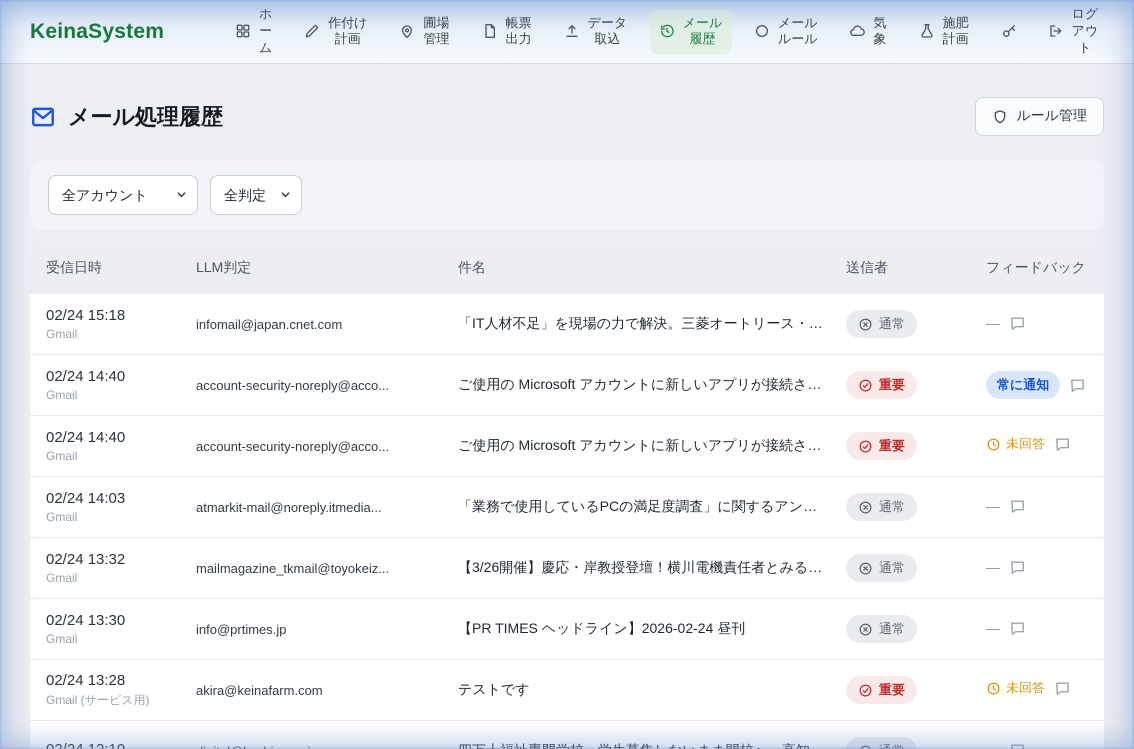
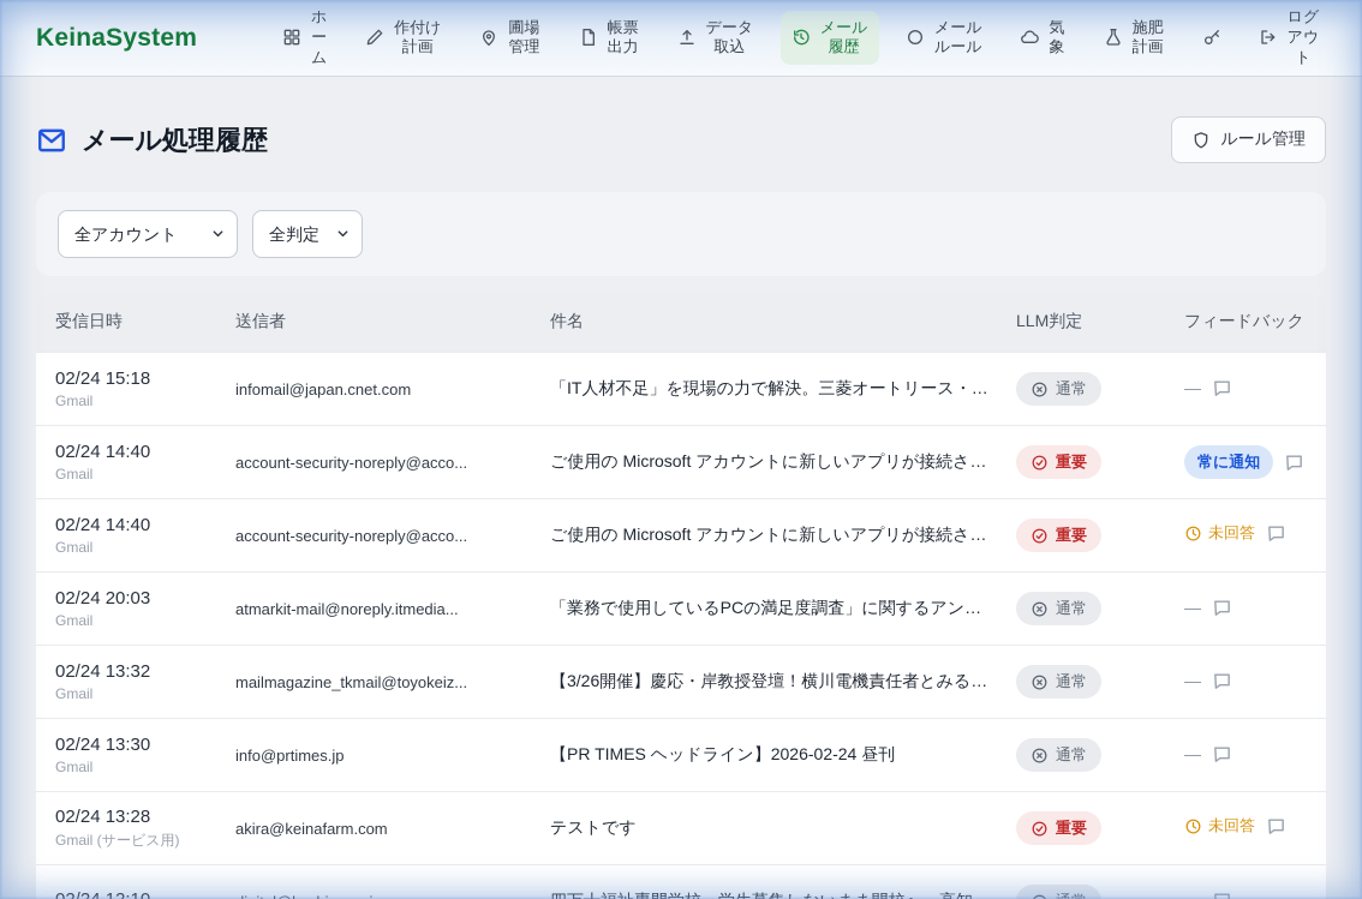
  KeinaSystem
  ホーム
  作付け計画
  圃場管理
  帳票出力
  データ取込
  メール履歴
  メールルール
  気象
  施肥計画
  ログアウト
  メール処理履歴
  ルール管理
  全アカウント
  全判定
  受信日時
- LLM判定
+ 送信者
  件名
- 送信者
+ LLM判定
  フィードバック
  02/24 15:18
  Gmail
  infomail@japan.cnet.com
  「IT人材不足」を現場の力で解決。三菱オートリース・MS
  通常
  —
  02/24 14:40
  Gmail
  account-security-noreply@acco...
  ご使用の Microsoft アカウントに新しいアプリが接続されま
  重要
  常に通知
  02/24 14:40
  Gmail
  account-security-noreply@acco...
  ご使用の Microsoft アカウントに新しいアプリが接続されま
  重要
  未回答
- 02/24 14:03
+ 02/24 20:03
  Gmail
  atmarkit-mail@noreply.itmedia...
  「業務で使用しているPCの満足度調査」に関するアンケー
  通常
  —
  02/24 13:32
  Gmail
  mailmagazine_tkmail@toyokeiz...
  【3/26開催】慶応・岸教授登壇！横川電機責任者とみる経営
  通常
  —
  02/24 13:30
  Gmail
  info@prtimes.jp
  【PR TIMES ヘッドライン】2026-02-24 昼刊
  通常
  —
  02/24 13:28
  Gmail (サービス用)
  akira@keinafarm.com
  テストです
  重要
  未回答
